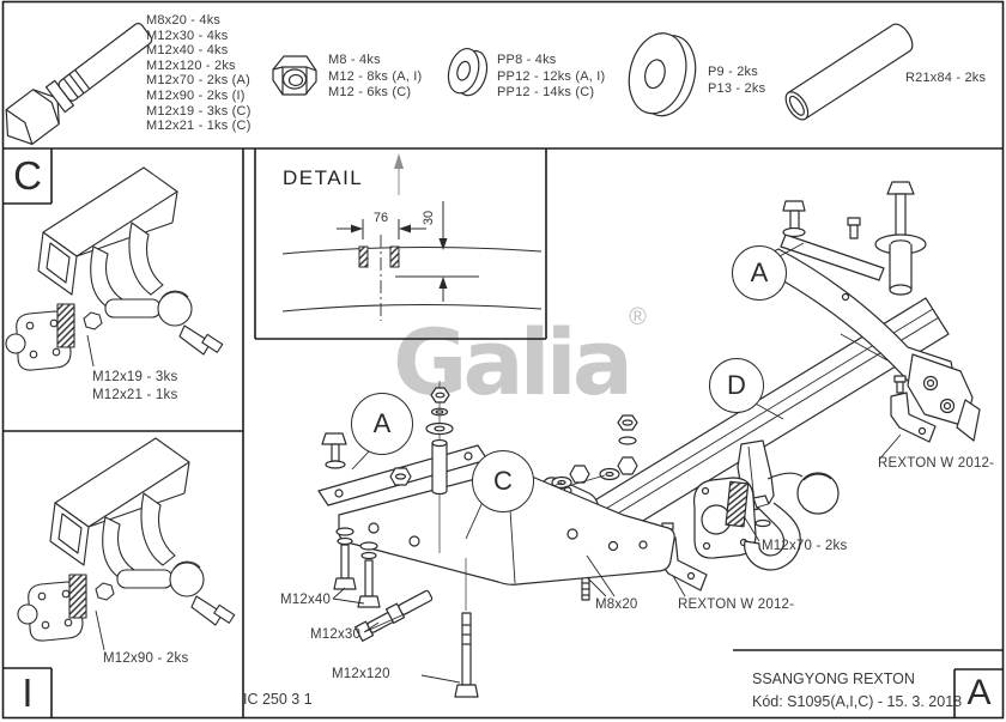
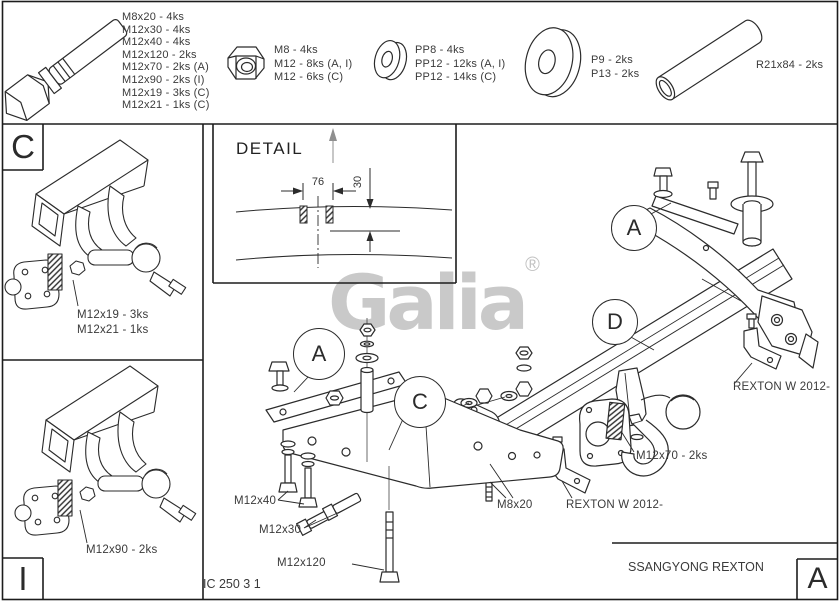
  Galia®
  M8x20 - 4ks
  M12x30 - 4ks
  M12x40 - 4ks
  M12x120 - 2ks
  M12x70 - 2ks (A)
  M12x90 - 2ks (I)
  M12x19 - 3ks (C)
  M12x21 - 1ks (C)
  M8 - 4ks
  M12 - 8ks (A, I)
  M12 - 6ks (C)
  PP8 - 4ks
  PP12 - 12ks (A, I)
  PP12 - 14ks (C)
  P9 - 2ks
  P13 - 2ks
  R21x84 - 2ks
  C
  I
  A
  M12x19 - 3ks
  M12x21 - 1ks
  M12x90 - 2ks
  DETAIL
  76
  A
  D
  A
  C
  M12x40
  M12x30
  M12x120
  M8x20
  REXTON W 2012-
  M12x70 - 2ks
  REXTON W 2012-
  IC 250 3 1
  SSANGYONG REXTON
- Kód: S1095(A,I,C) - 15. 3. 2018
